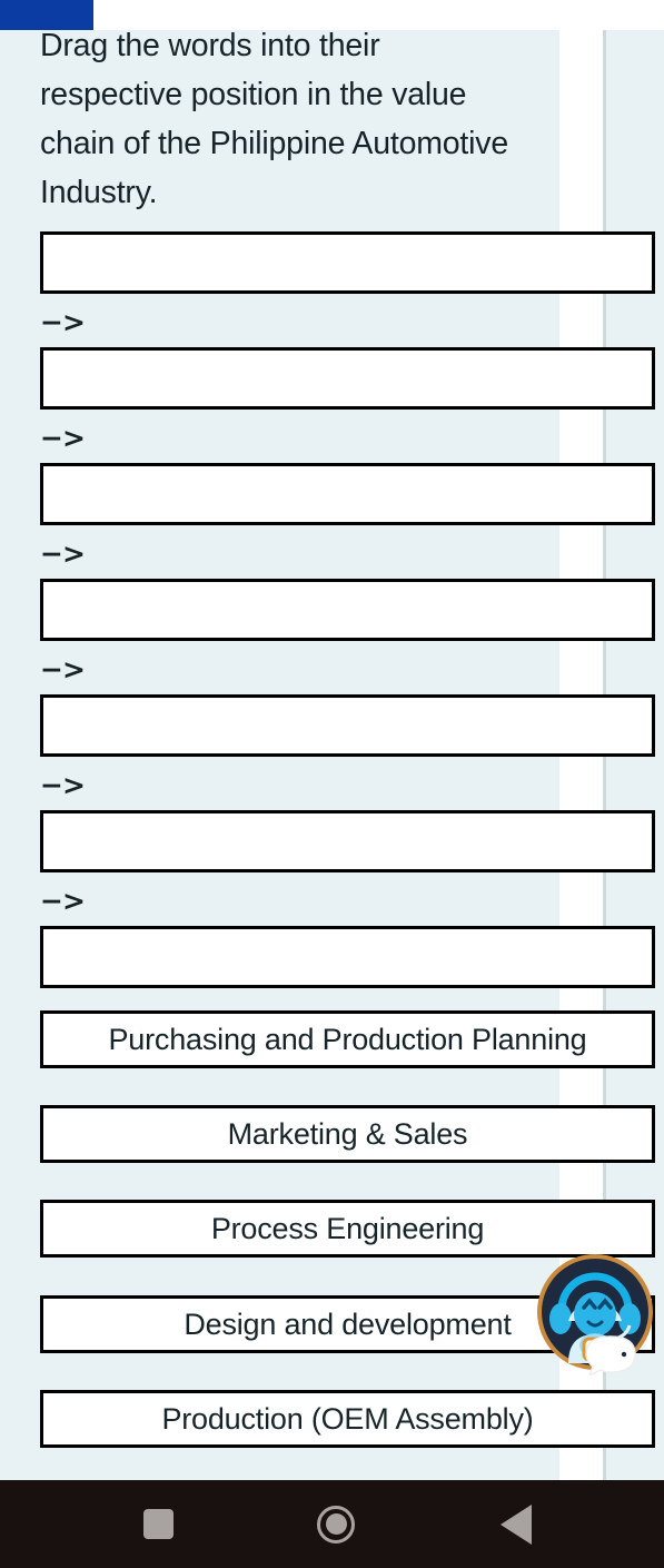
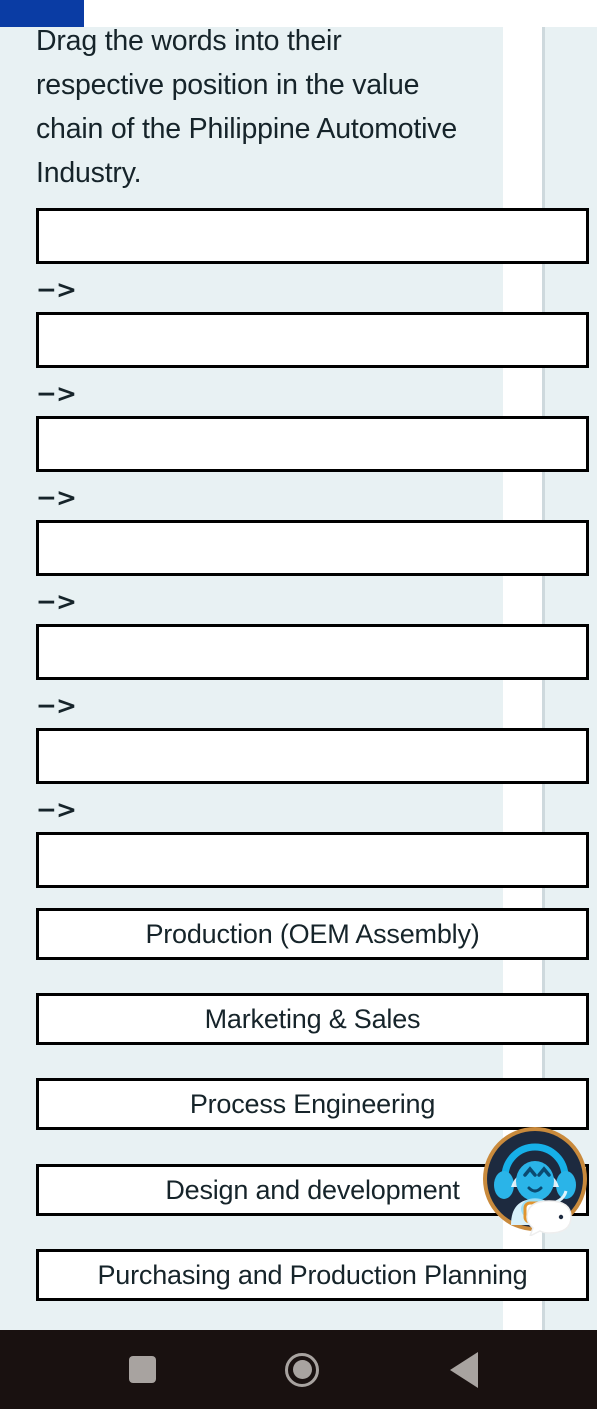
  Drag the words into their respective position in the value chain of the Philippine Automotive Industry.
  −>
  −>
  −>
  −>
  −>
  −>
- Purchasing and Production Planning
+ Production (OEM Assembly)
  Marketing & Sales
  Process Engineering
  Design and development
- Production (OEM Assembly)
+ Purchasing and Production Planning
